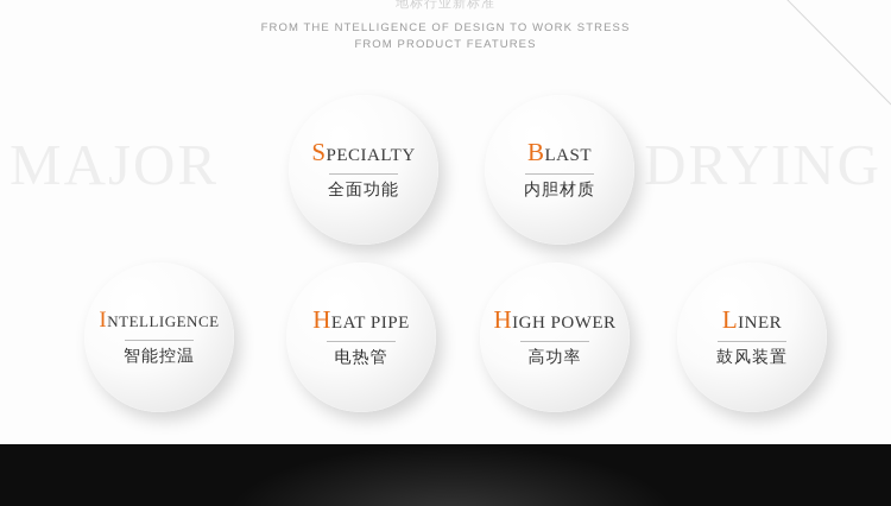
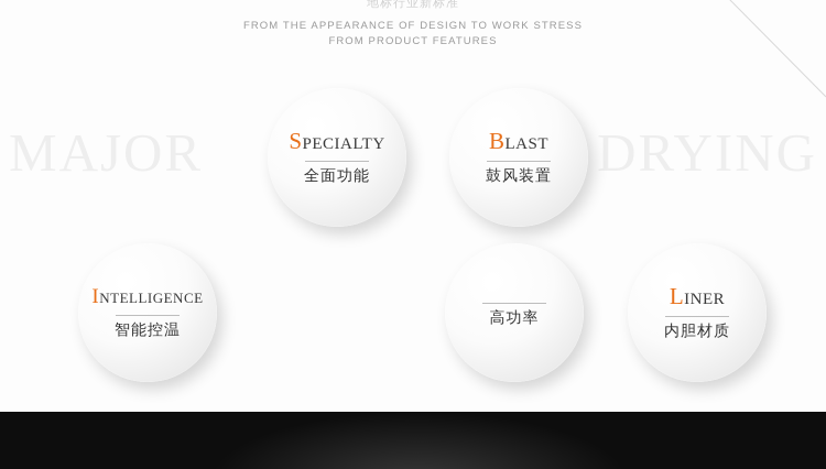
  地标行业新标准
- FROM THE NTELLIGENCE OF DESIGN TO WORK STRESS
+ FROM THE APPEARANCE OF DESIGN TO WORK STRESS
  FROM PRODUCT FEATURES
  SPECIALTY
  全面功能
  BLAST
- 内胆材质
+ 鼓风装置
  INTELLIGENCE
  智能控温
- HEAT PIPE
- 电热管
- HIGH POWER
  高功率
  LINER
- 鼓风装置
+ 内胆材质
